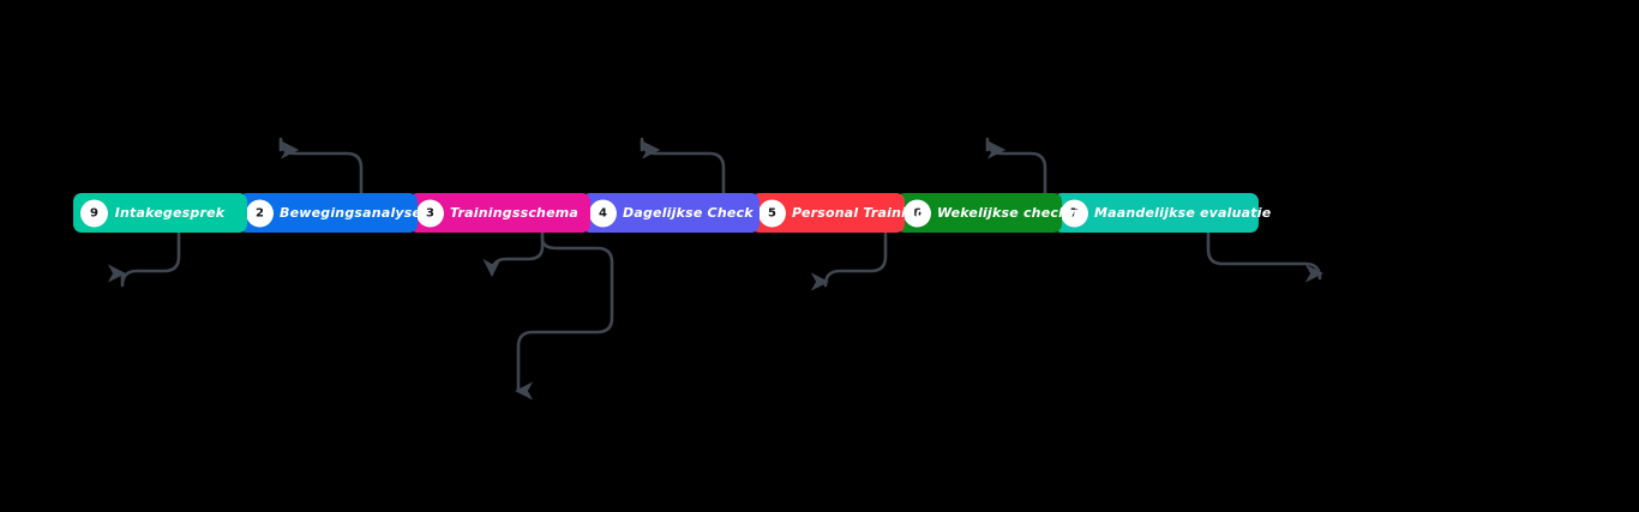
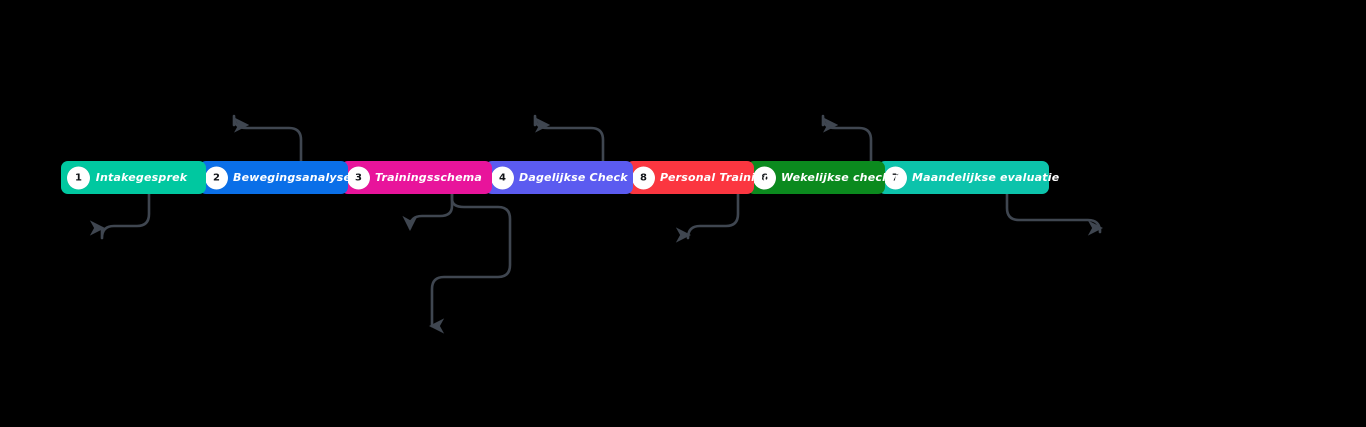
- 9
+ 1
  Intakegesprek
  2
  Bewegingsanalyse
  3
  Trainingsschema
  4
  Dagelijkse Check
- 5
+ 8
  Personal Training
  6
  Wekelijkse check-in
  7
  Maandelijkse evaluatie
